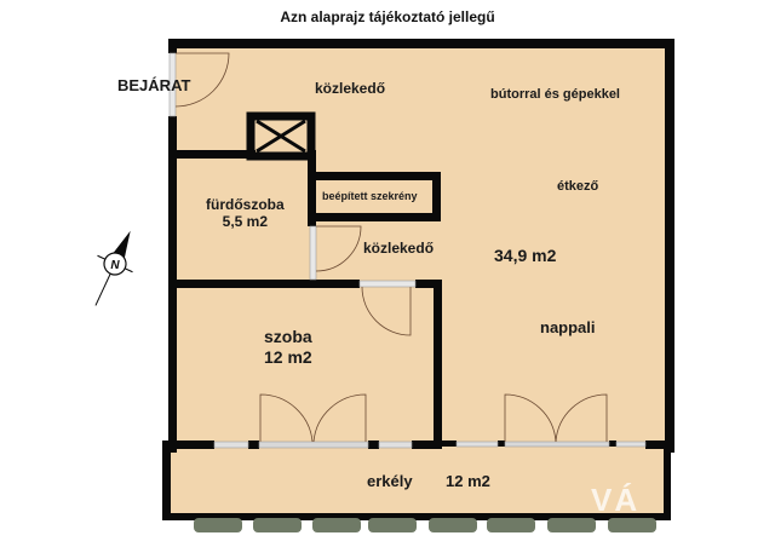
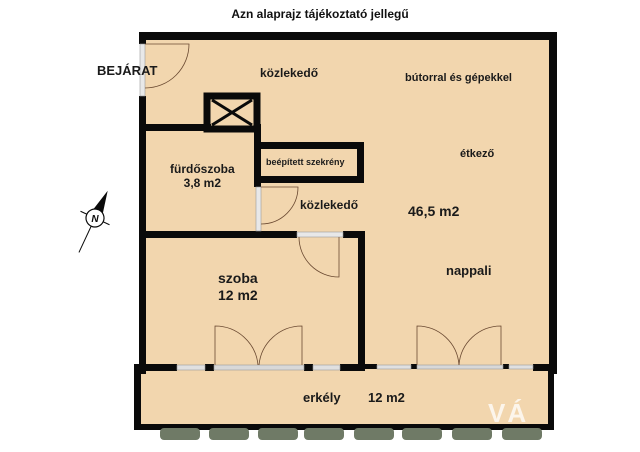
  Azn alaprajz tájékoztató jellegű
  N
  BEJÁRAT
  közlekedő
  bútorral és gépekkel
  étkező
  fürdőszoba
- 5,5 m2
+ 3,8 m2
  beépített szekrény
  közlekedő
- 34,9 m2
+ 46,5 m2
  szoba
  12 m2
  nappali
  erkély
  12 m2
  VÁ
